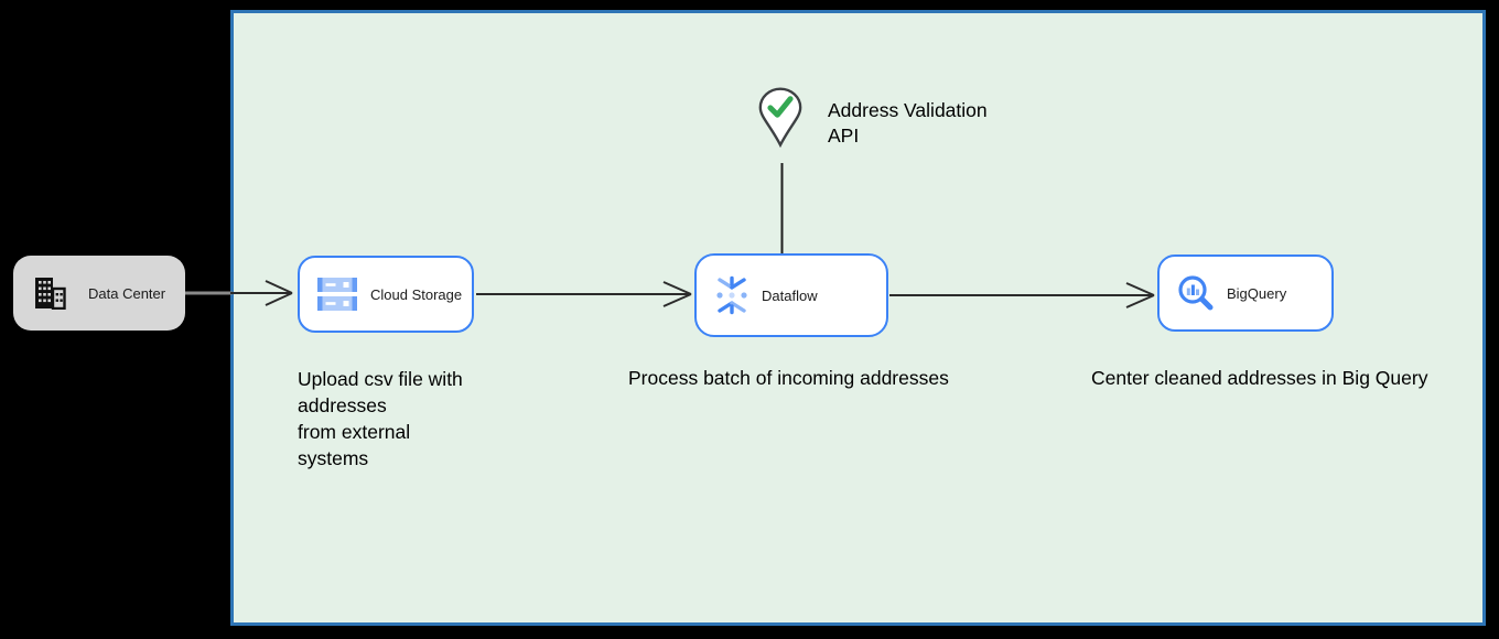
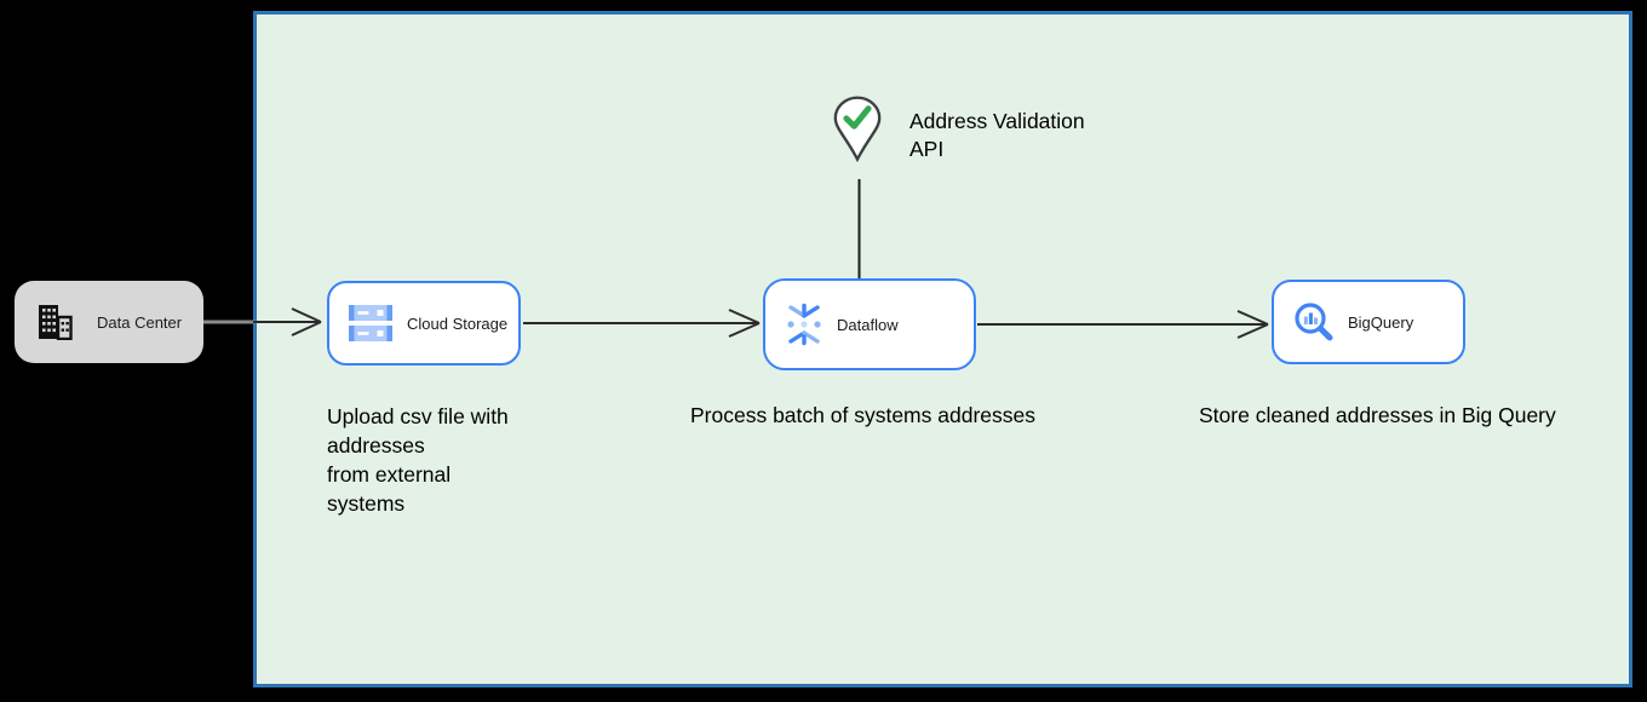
  Data Center
  Cloud Storage
  Dataflow
  BigQuery
  Address Validation
  API
  Upload csv file with
  addresses
  from external
  systems
- Process batch of incoming addresses
+ Process batch of systems addresses
- Center cleaned addresses in Big Query
+ Store cleaned addresses in Big Query
